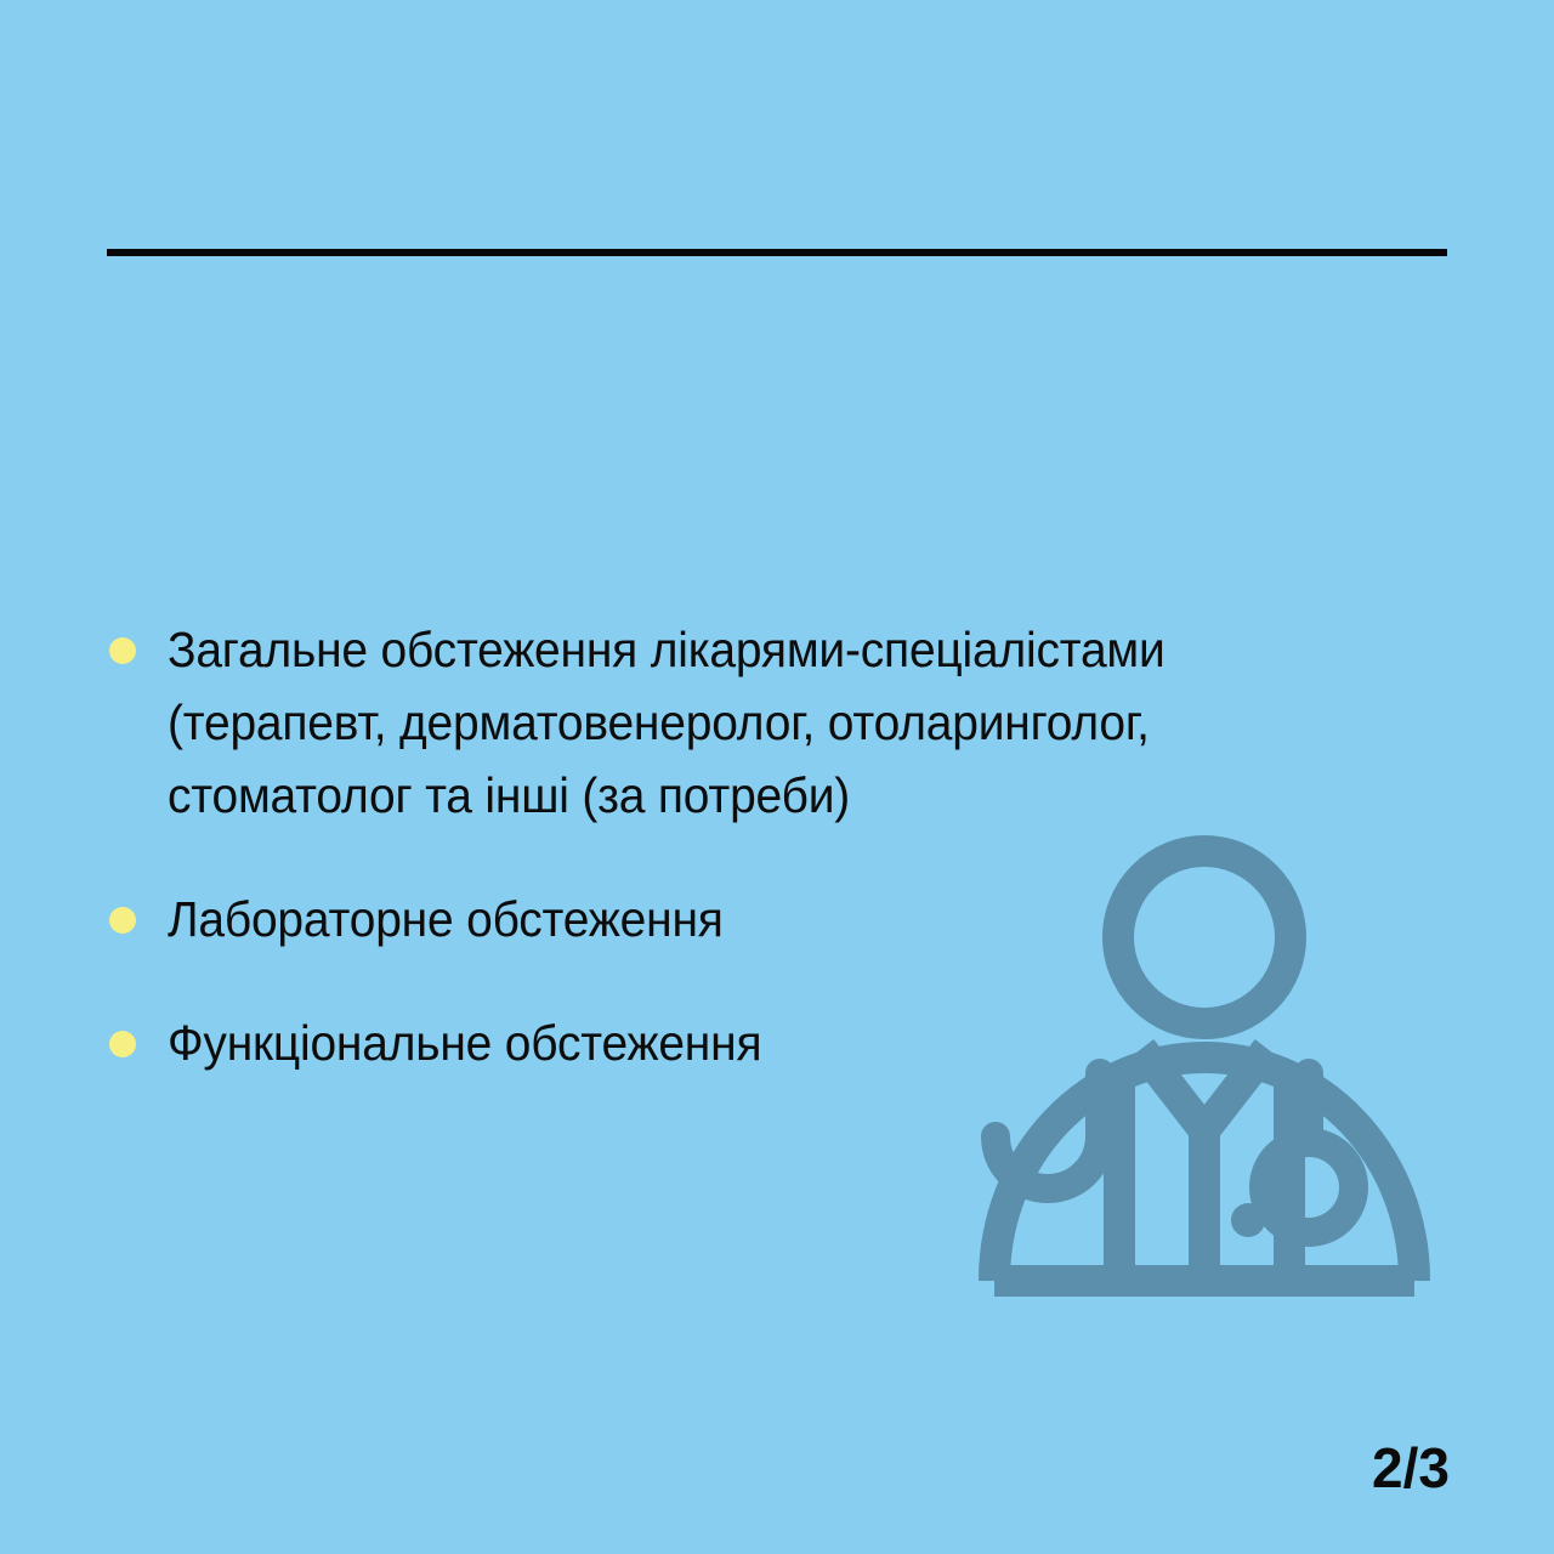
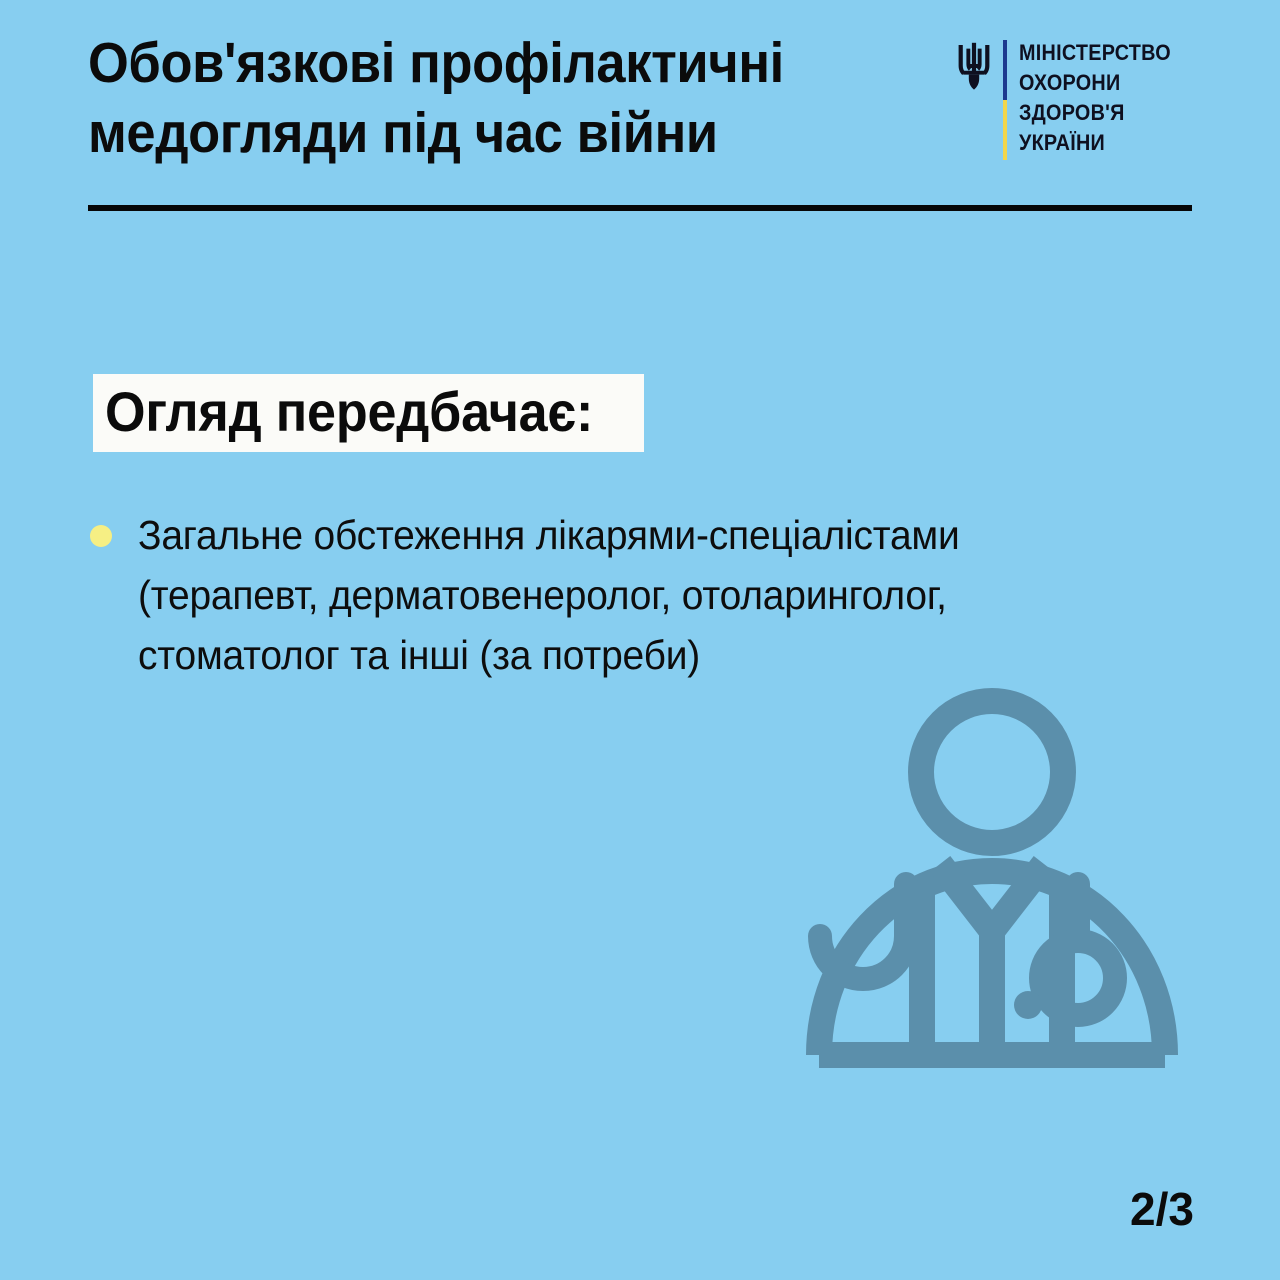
+ Обов'язкові профілактичні
+ медогляди під час війни
+ МІНІСТЕРСТВО
+ ОХОРОНИ
+ ЗДОРОВ'Я
+ УКРАЇНИ
+ Огляд передбачає:
  Загальне обстеження лікарями-спеціалістами
  (терапевт, дерматовенеролог, отоларинголог,
  стоматолог та інші (за потреби)
- Лабораторне обстеження
- Функціональне обстеження
  2/3
